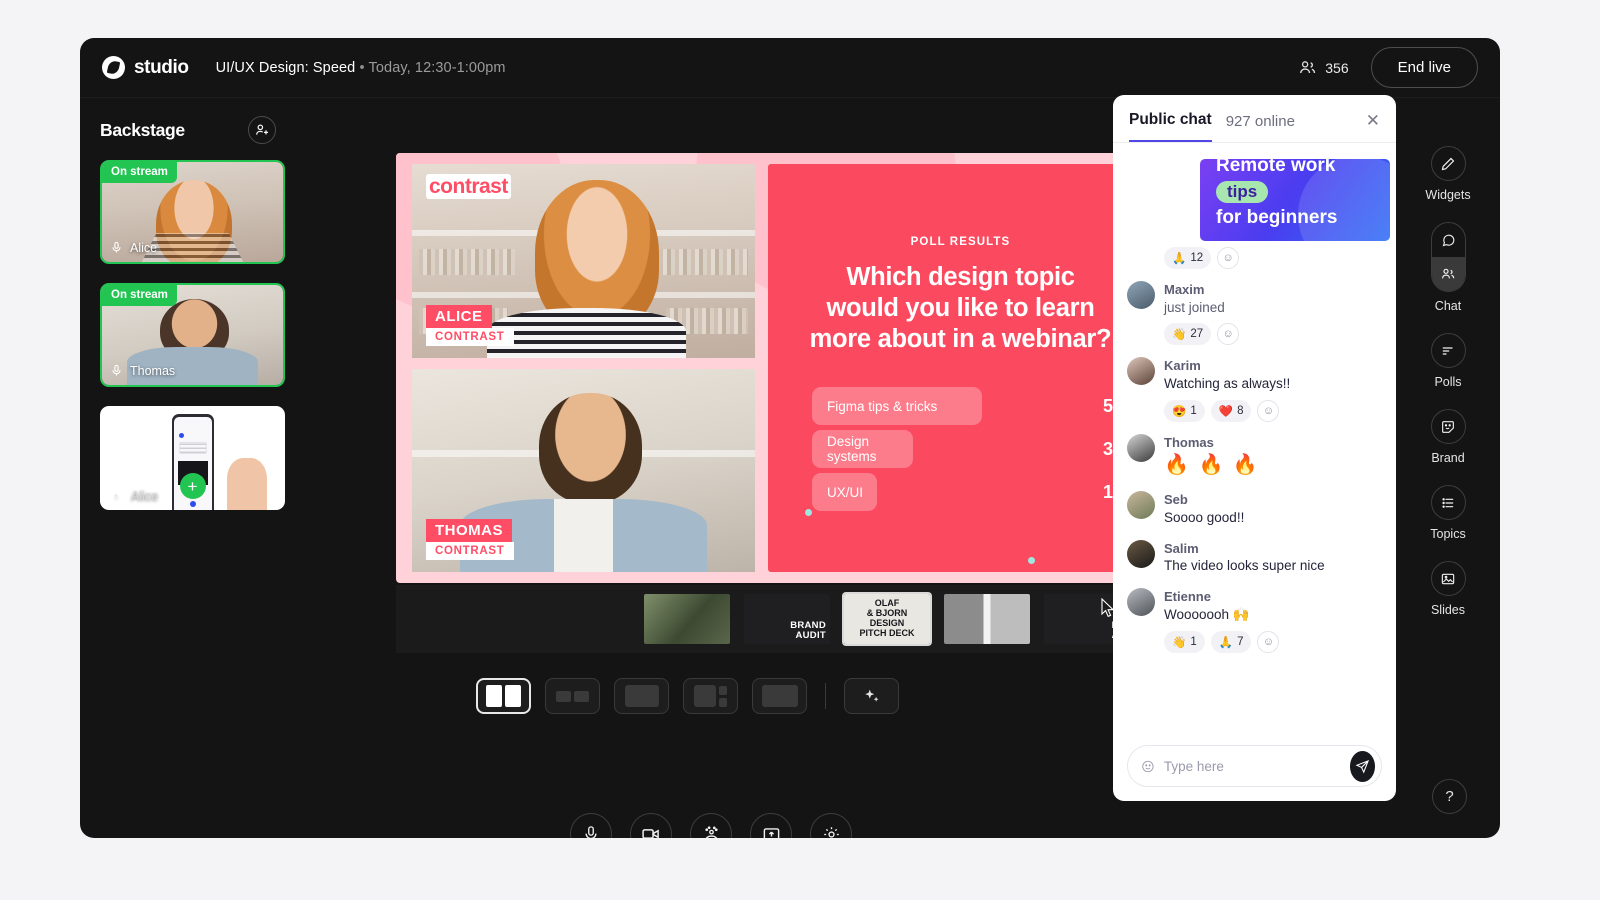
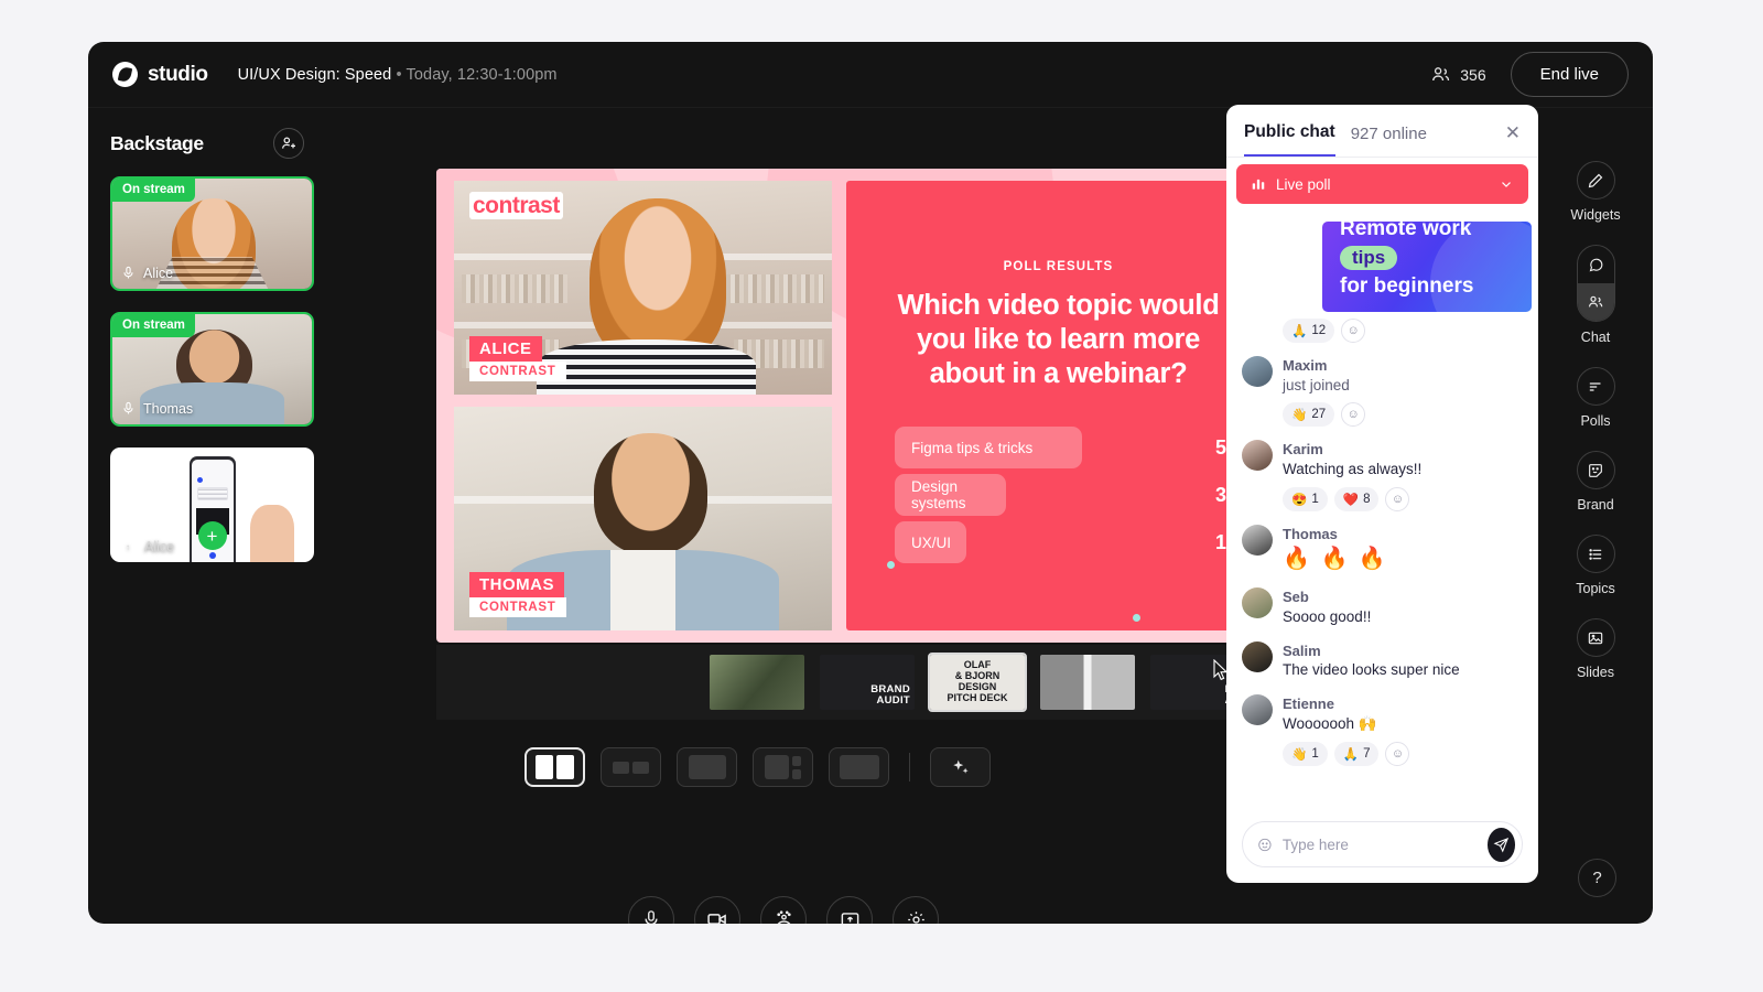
  studio
  UI/UX Design: Speed • Today, 12:30-1:00pm
  356
  End live
  Backstage
  On stream
  Alice
  On stream
  Thomas
  +
  ↑
  Alice
  contrast
  ALICE
  CONTRAST
  THOMAS
  CONTRAST
  POLL RESULTS
- Which design topic would you like to learn more about in a webinar?
+ Which video topic would you like to learn more about in a webinar?
  Figma tips & tricks
  Design systems
  UX/UI
  BRAND
  AUDIT
  OLAF
  & BJORN
  DESIGN
  PITCH DECK
  Public chat
  927 online
  ✕
+ Live poll
  Remote work
  tips
  for beginners
  🙏
  12
  ☺
  Maxim
  just joined
  👋
  27
  ☺
  Karim
  Watching as always!!
  😍
  1
  ❤️
  8
  ☺
  Thomas
  🔥 🔥 🔥
  Seb
  Soooo good!!
  Salim
  The video looks super nice
  Etienne
  Wooooooh 🙌
  👋
  1
  🙏
  7
  ☺
  Type here
  Widgets
  Chat
  Polls
  Brand
  Topics
  Slides
  ?
